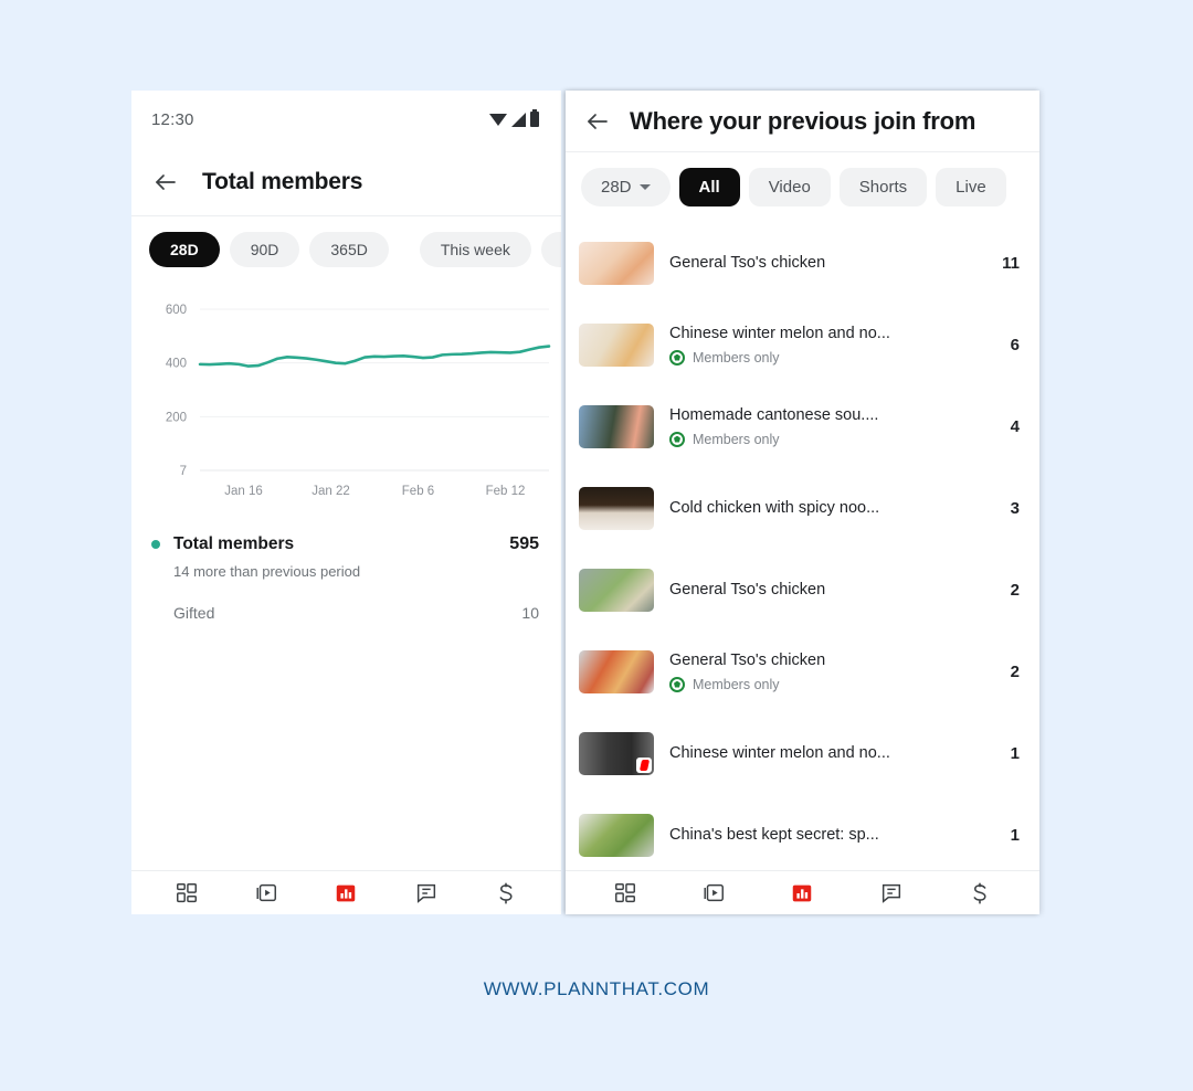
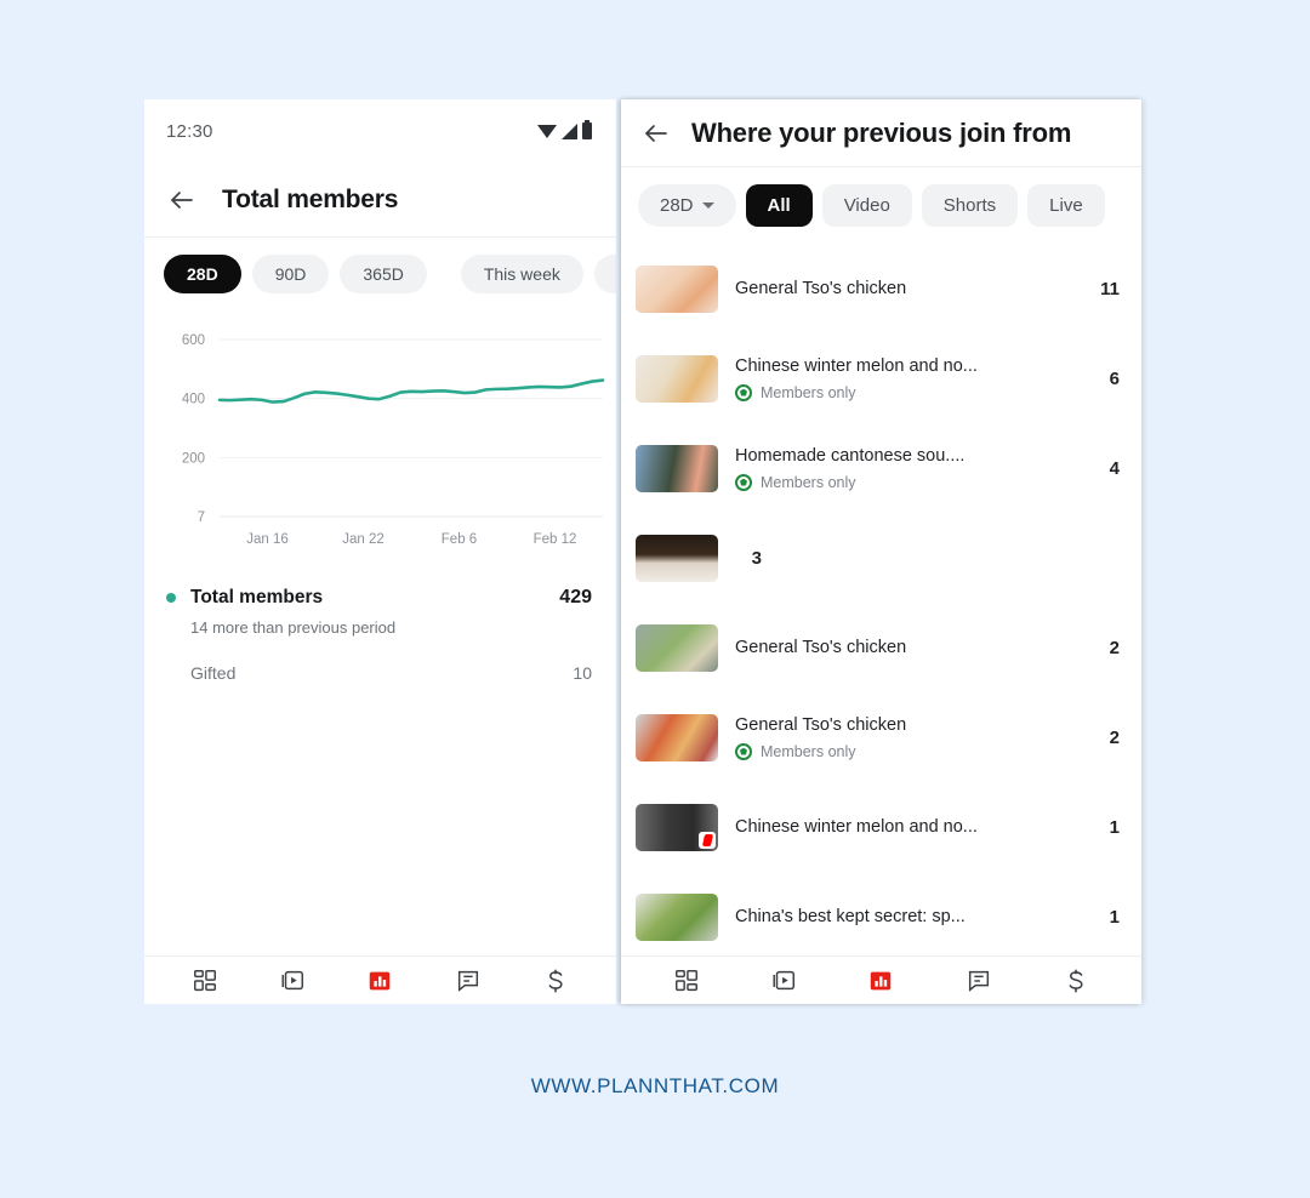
  12:30
  Total members
  28D
  90D
  365D
  This week
  7
  200
  400
  600
  Jan 16
  Jan 22
  Feb 6
  Feb 12
  Total members
- 595
+ 429
  14 more than previous period
  Gifted
  10
  Where your previous join from
  28D
  All
  Video
  Shorts
  Live
  General Tso's chicken
  11
  Chinese winter melon and no...
  Members only
  6
  Homemade cantonese sou....
  Members only
  4
- Cold chicken with spicy noo...
  3
  General Tso's chicken
  2
  General Tso's chicken
  Members only
  2
  Chinese winter melon and no...
  1
  China's best kept secret: sp...
  1
  WWW.PLANNTHAT.COM
